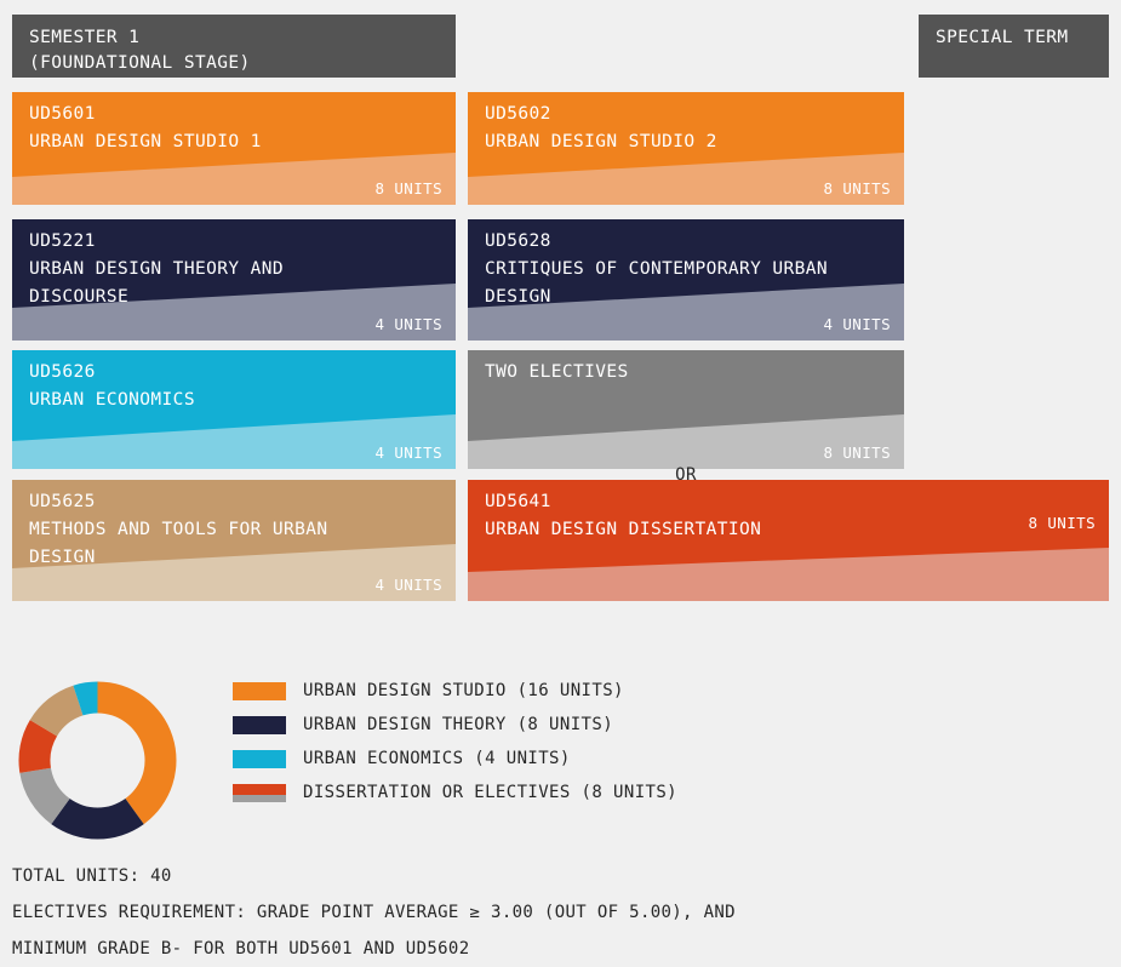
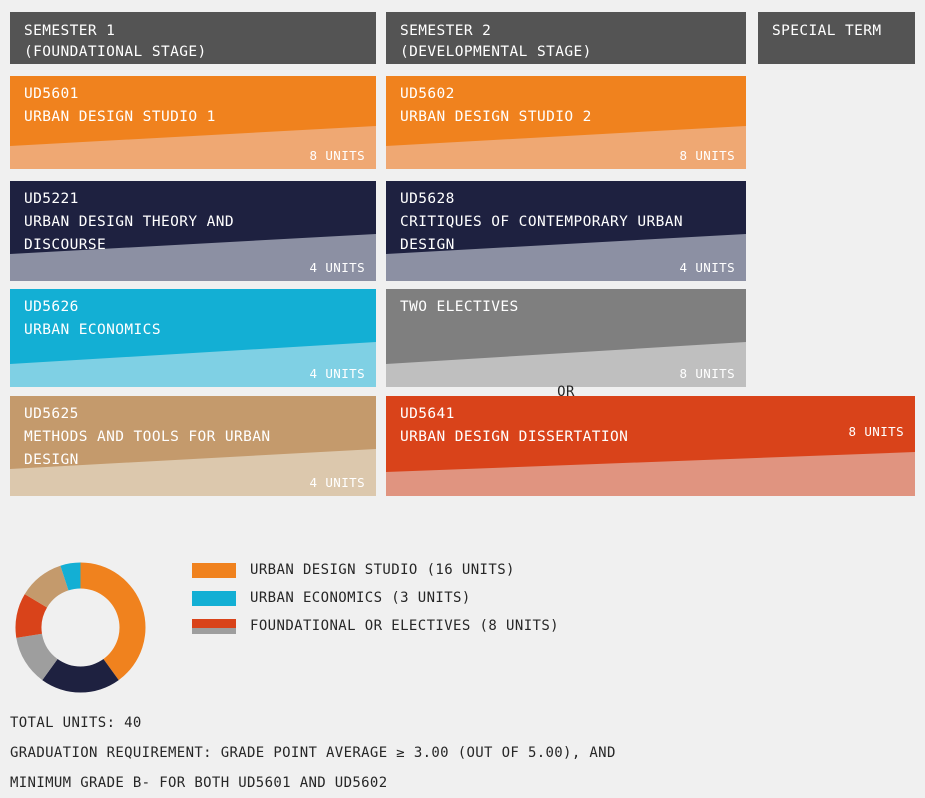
  SEMESTER 1
  (FOUNDATIONAL STAGE)
+ SEMESTER 2
+ (DEVELOPMENTAL STAGE)
  SPECIAL TERM
  UD5601
  URBAN DESIGN STUDIO 1
  8 UNITS
  UD5602
  URBAN DESIGN STUDIO 2
  8 UNITS
  UD5221
  URBAN DESIGN THEORY AND
  DISCOURSE
  4 UNITS
  UD5628
  CRITIQUES OF CONTEMPORARY URBAN
  DESIGN
  4 UNITS
  UD5626
  URBAN ECONOMICS
  4 UNITS
  TWO ELECTIVES
  8 UNITS
  OR
  UD5625
  METHODS AND TOOLS FOR URBAN
  DESIGN
  4 UNITS
  UD5641
  URBAN DESIGN DISSERTATION
  8 UNITS
  URBAN DESIGN STUDIO (16 UNITS)
- URBAN DESIGN THEORY (8 UNITS)
- URBAN ECONOMICS (4 UNITS)
+ URBAN ECONOMICS (3 UNITS)
- DISSERTATION OR ELECTIVES (8 UNITS)
+ FOUNDATIONAL OR ELECTIVES (8 UNITS)
  TOTAL UNITS: 40
- ELECTIVES REQUIREMENT: GRADE POINT AVERAGE ≥ 3.00 (OUT OF 5.00), AND
+ GRADUATION REQUIREMENT: GRADE POINT AVERAGE ≥ 3.00 (OUT OF 5.00), AND
  MINIMUM GRADE B- FOR BOTH UD5601 AND UD5602
